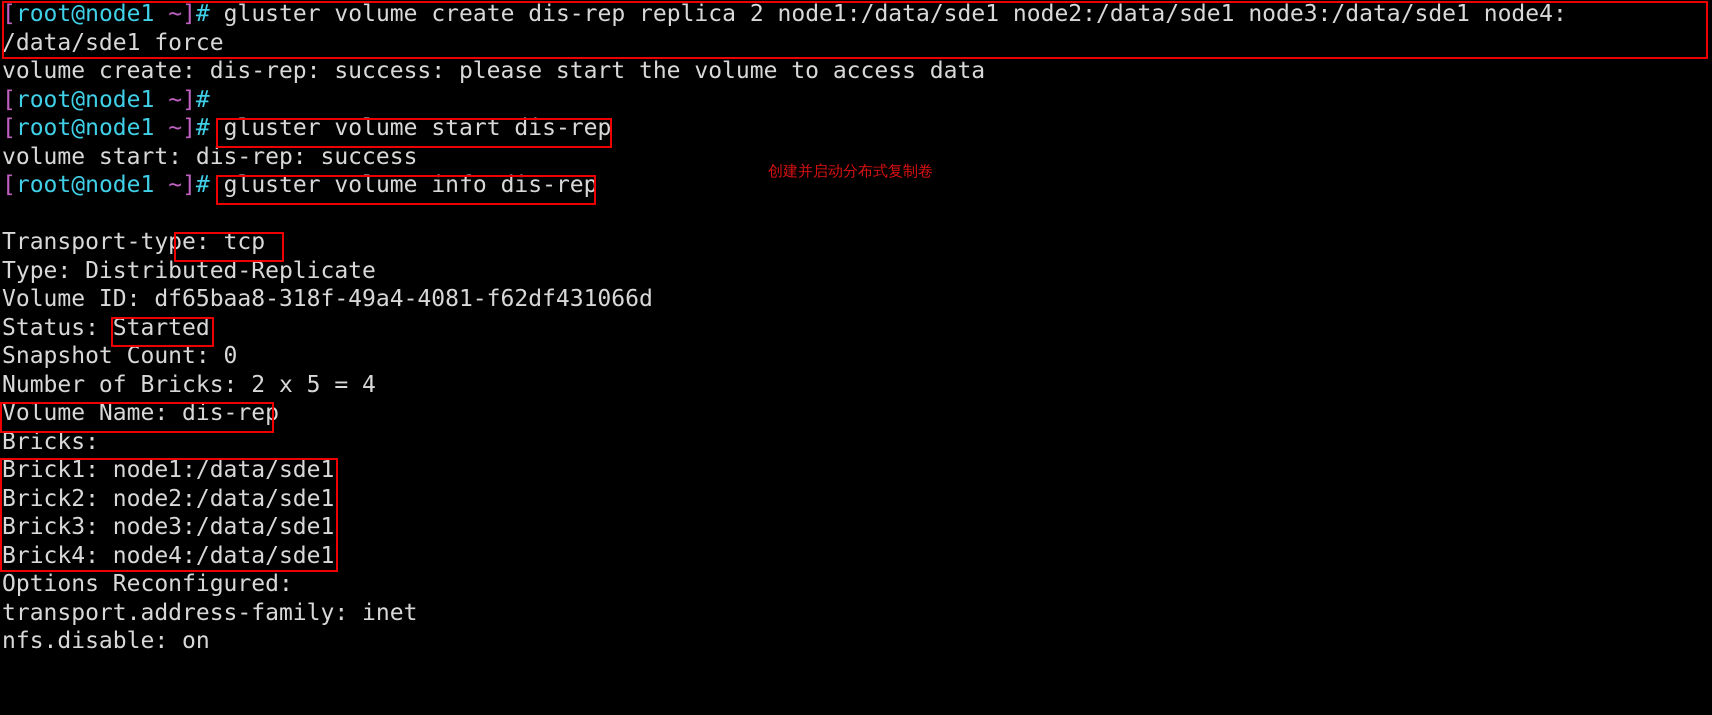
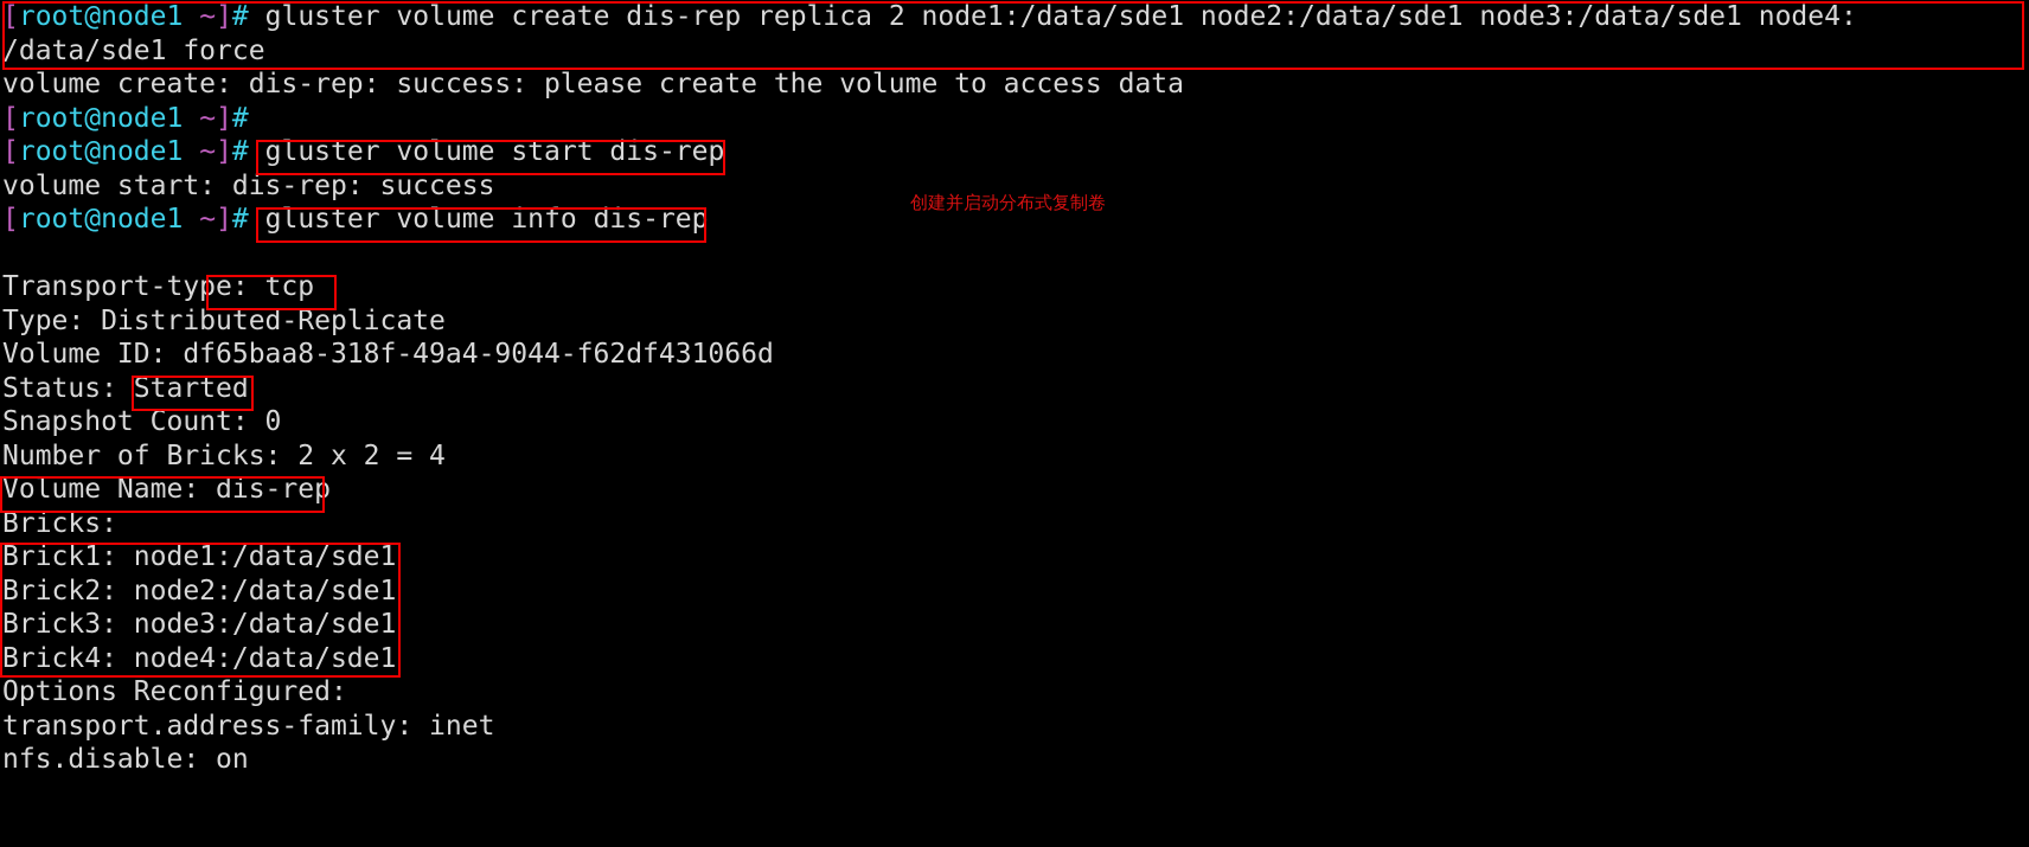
  [root@node1 ~]# gluster volume create dis-rep replica 2 node1:/data/sde1 node2:/data/sde1 node3:/data/sde1 node4:
  /data/sde1 force
- volume create: dis-rep: success: please start the volume to access data
+ volume create: dis-rep: success: please create the volume to access data
  [root@node1 ~]#
  [root@node1 ~]# gluster volume start dis-rep
  volume start: dis-rep: success
  [root@node1 ~]# gluster volume info dis-rep
  Transport-type: tcp
  Type: Distributed-Replicate
- Volume ID: df65baa8-318f-49a4-4081-f62df431066d
+ Volume ID: df65baa8-318f-49a4-9044-f62df431066d
  Status: Started
  Snapshot Count: 0
- Number of Bricks: 2 x 5 = 4
+ Number of Bricks: 2 x 2 = 4
  Volume Name: dis-rep
  Bricks:
  Brick1: node1:/data/sde1
  Brick2: node2:/data/sde1
  Brick3: node3:/data/sde1
  Brick4: node4:/data/sde1
  Options Reconfigured:
  transport.address-family: inet
  nfs.disable: on
  创建并启动分布式复制卷
